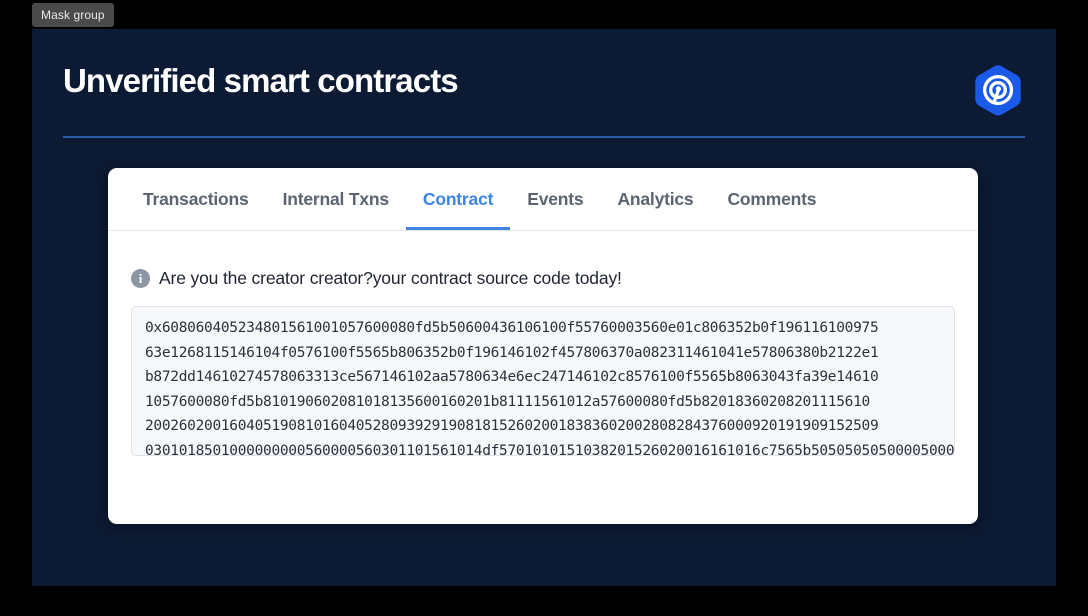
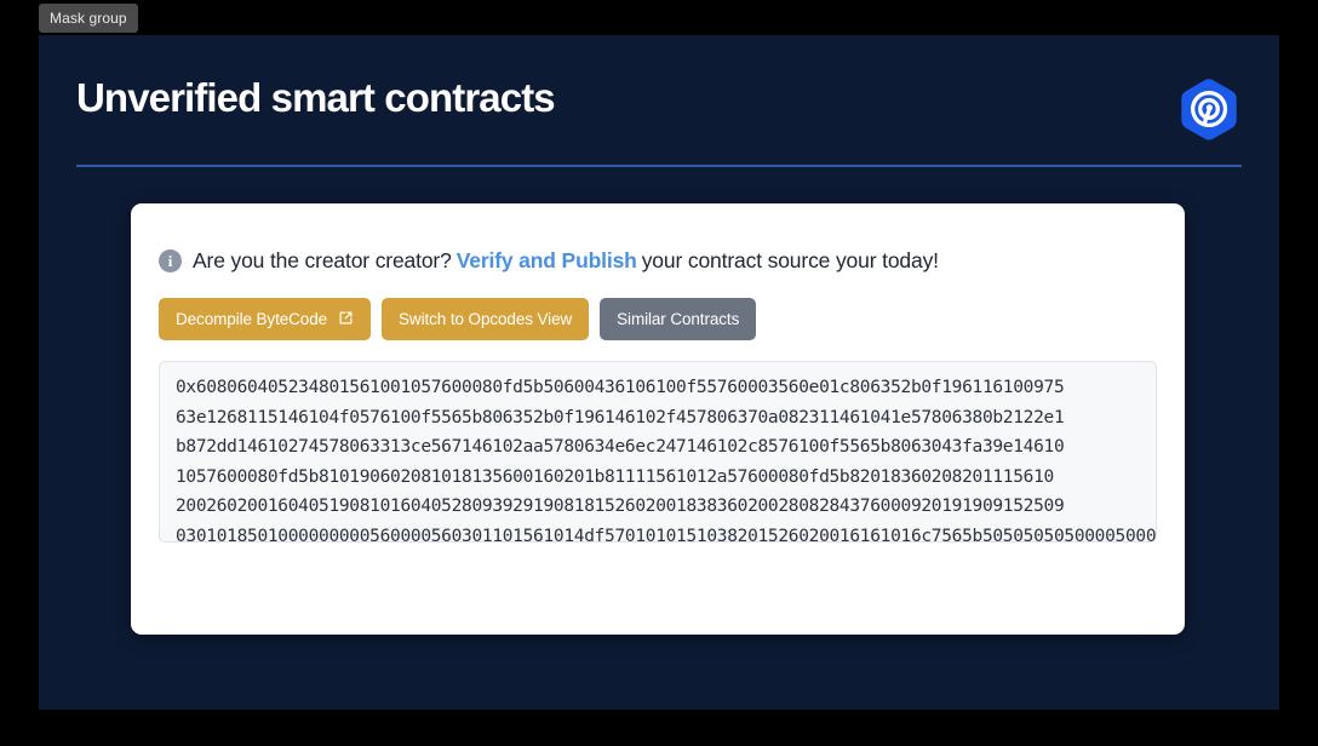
  Mask group
  Unverified smart contracts
- Transactions
- Internal Txns
- Contract
- Events
- Analytics
- Comments
  i
  Are you the creator creator?
+ Verify and Publish
- your contract source code today!
+ your contract source your today!
+ Decompile ByteCode
+ Switch to Opcodes View
+ Similar Contracts
  0x608060405234801561001057600080fd5b50600436106100f55760003560e01c806352b0f196116100975
  63e1268115146104f0576100f5565b806352b0f196146102f457806370a082311461041e57806380b2122e1
  b872dd14610274578063313ce567146102aa5780634e6ec247146102c8576100f5565b8063043fa39e14610
  1057600080fd5b810190602081018135600160201b81111561012a57600080fd5b82018360208201115610
  200260200160405190810160405280939291908181526020018383602002808284376000920191909152509
  0301018501000000000560000560301101561014df5701010151038201526020016161016c7565b50505050500005000
